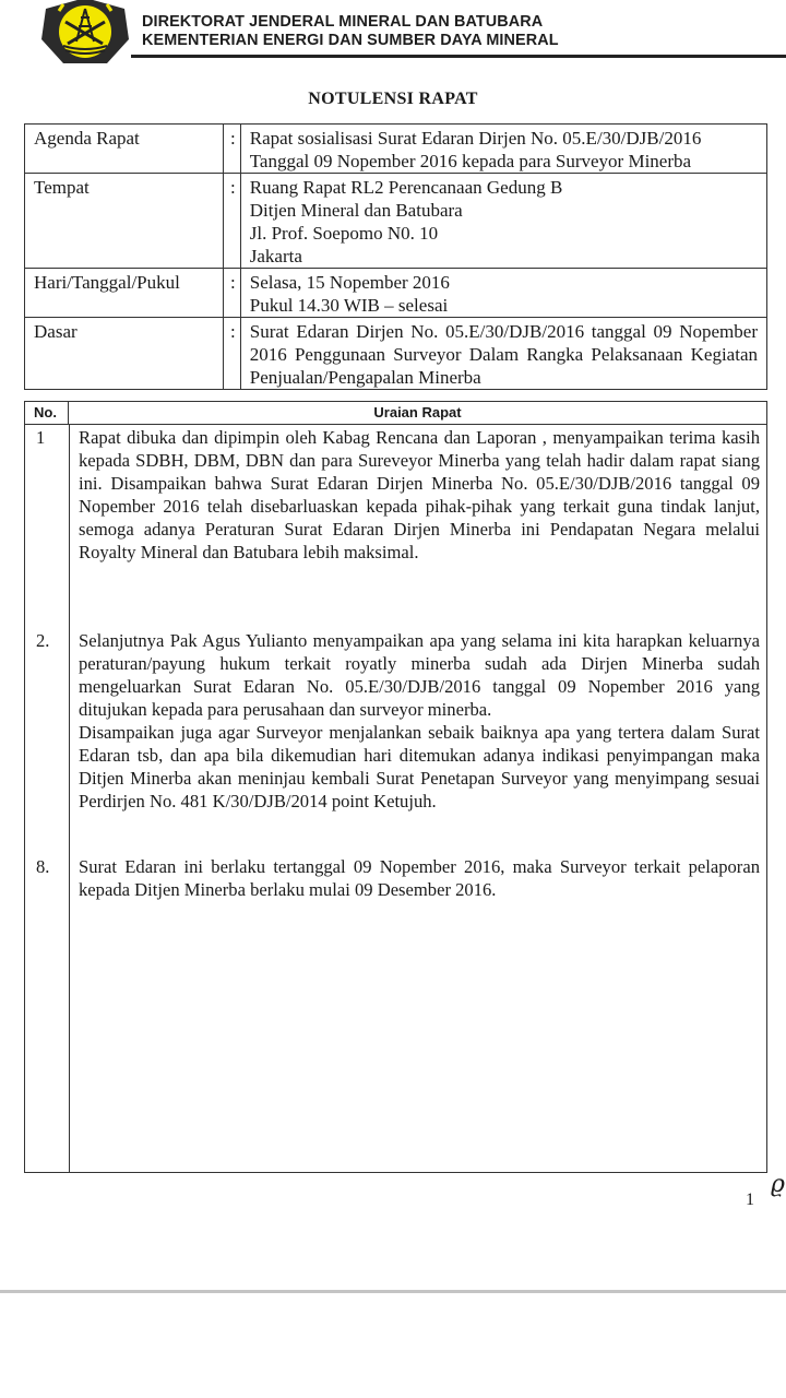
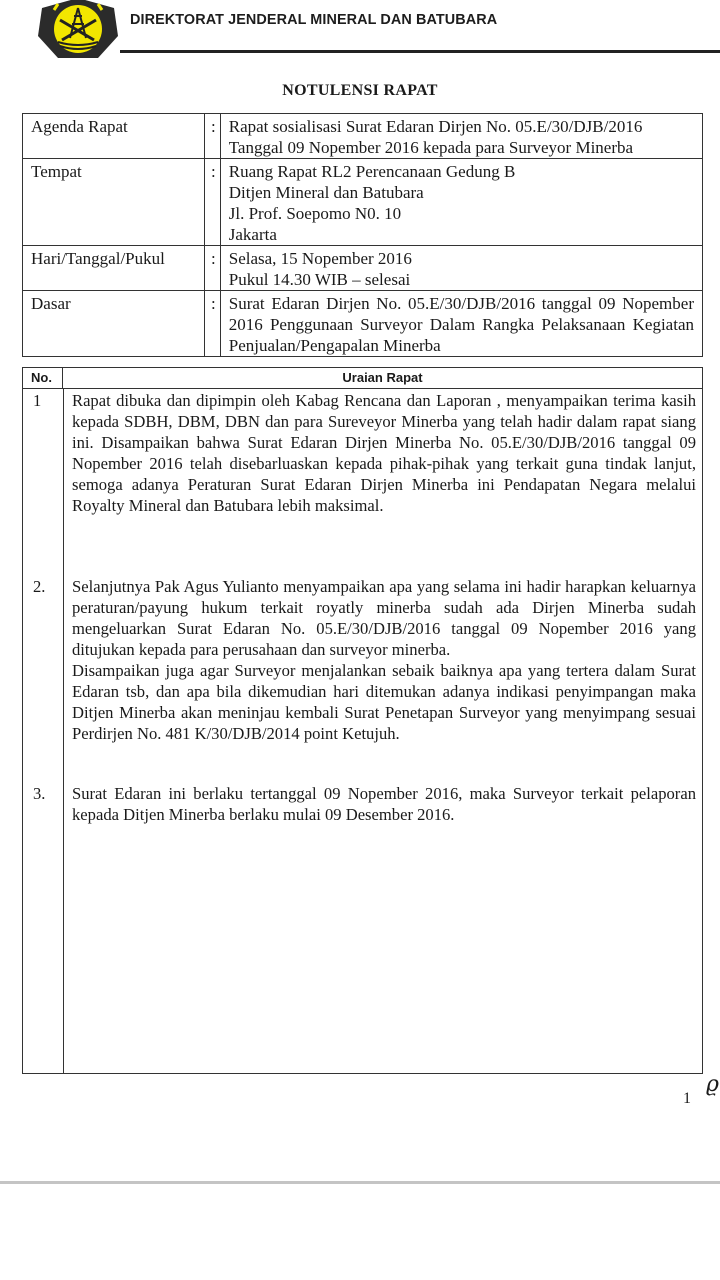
  DIREKTORAT JENDERAL MINERAL DAN BATUBARA
- KEMENTERIAN ENERGI DAN SUMBER DAYA MINERAL
  NOTULENSI RAPAT
  Agenda Rapat	:	Rapat sosialisasi Surat Edaran Dirjen No. 05.E/30/DJB/2016 Tanggal 09 Nopember 2016 kepada para Surveyor Minerba
  Tempat	:	Ruang Rapat RL2 Perencanaan Gedung B Ditjen Mineral dan Batubara Jl. Prof. Soepomo N0. 10 Jakarta
  Hari/Tanggal/Pukul	:	Selasa, 15 Nopember 2016 Pukul 14.30 WIB – selesai
  Dasar	:	Surat Edaran Dirjen No. 05.E/30/DJB/2016 tanggal 09 Nopember 2016 Penggunaan Surveyor Dalam Rangka Pelaksanaan Kegiatan Penjualan/Pengapalan Minerba
  No.
  Uraian Rapat
  1
  Rapat dibuka dan dipimpin oleh Kabag Rencana dan Laporan , menyampaikan terima kasih kepada SDBH, DBM, DBN dan para Sureveyor Minerba yang telah hadir dalam rapat siang ini. Disampaikan bahwa Surat Edaran Dirjen Minerba No. 05.E/30/DJB/2016 tanggal 09 Nopember 2016 telah disebarluaskan kepada pihak-pihak yang terkait guna tindak lanjut, semoga adanya Peraturan Surat Edaran Dirjen Minerba ini Pendapatan Negara melalui Royalty Mineral dan Batubara lebih maksimal.
  2.
- Selanjutnya Pak Agus Yulianto menyampaikan apa yang selama ini kita harapkan keluarnya peraturan/payung hukum terkait royatly minerba sudah ada Dirjen Minerba sudah mengeluarkan Surat Edaran No. 05.E/30/DJB/2016 tanggal 09 Nopember 2016 yang ditujukan kepada para perusahaan dan surveyor minerba.
+ Selanjutnya Pak Agus Yulianto menyampaikan apa yang selama ini hadir harapkan keluarnya peraturan/payung hukum terkait royatly minerba sudah ada Dirjen Minerba sudah mengeluarkan Surat Edaran No. 05.E/30/DJB/2016 tanggal 09 Nopember 2016 yang ditujukan kepada para perusahaan dan surveyor minerba.
  Disampaikan juga agar Surveyor menjalankan sebaik baiknya apa yang tertera dalam Surat Edaran tsb, dan apa bila dikemudian hari ditemukan adanya indikasi penyimpangan maka Ditjen Minerba akan meninjau kembali Surat Penetapan Surveyor yang menyimpang sesuai Perdirjen No. 481 K/30/DJB/2014 point Ketujuh.
- 8.
+ 3.
  Surat Edaran ini berlaku tertanggal 09 Nopember 2016, maka Surveyor terkait pelaporan kepada Ditjen Minerba berlaku mulai 09 Desember 2016.
  1
  ϱ
